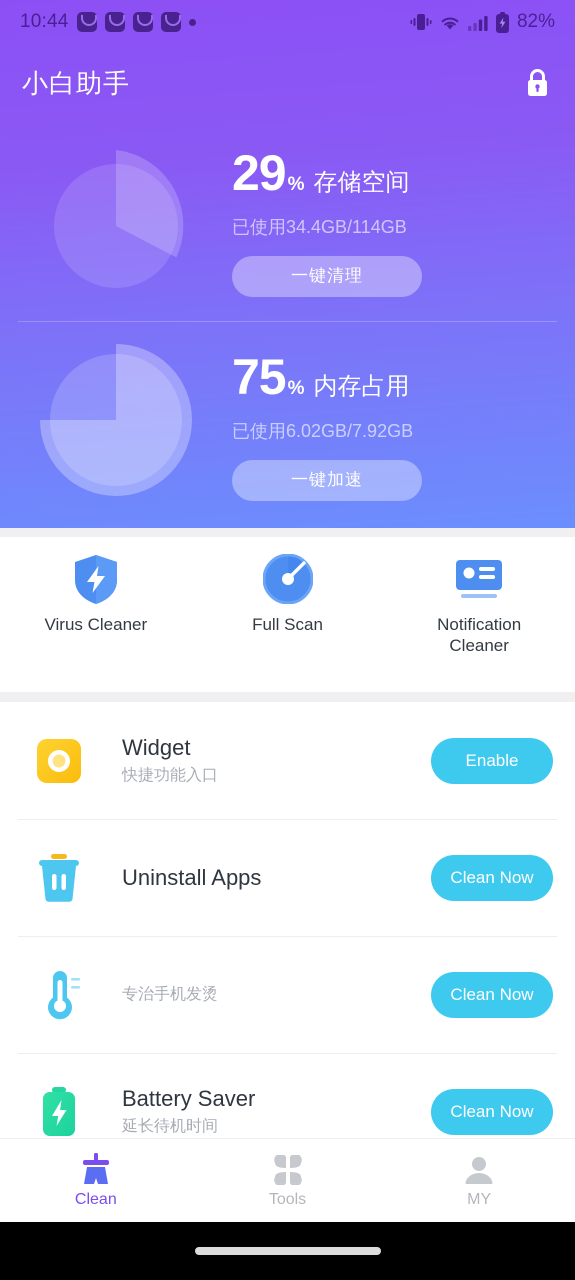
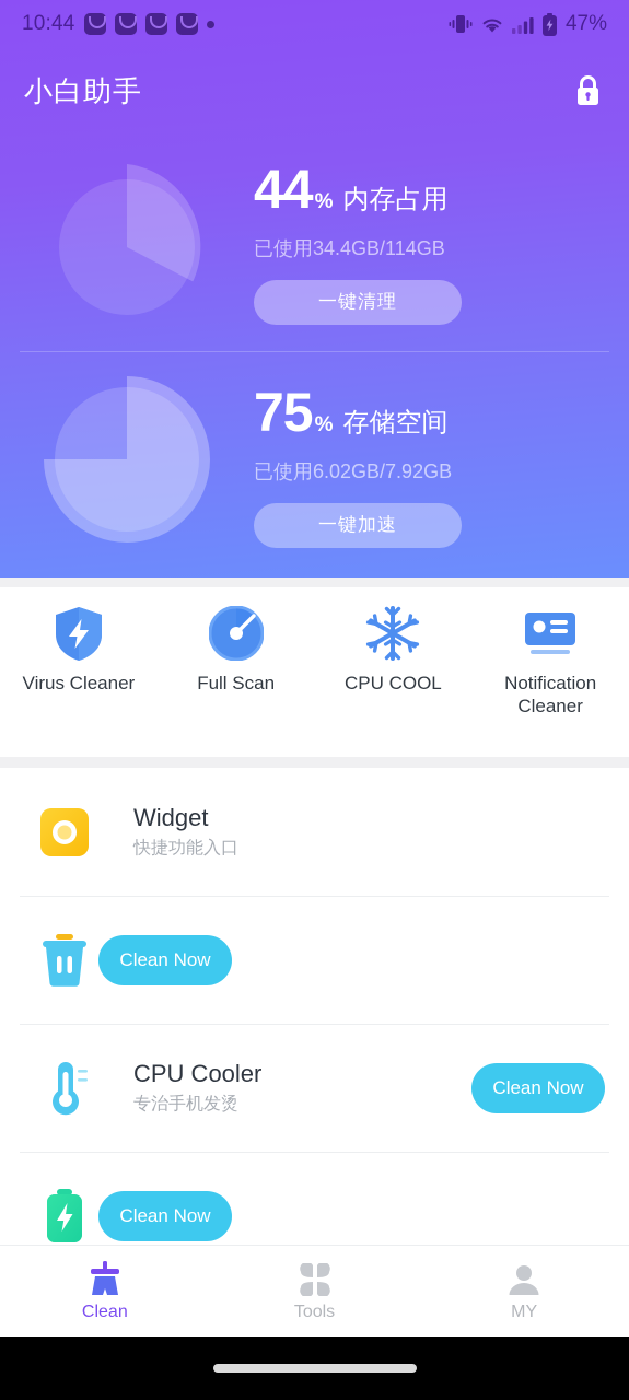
  10:44
- 82%
+ 47%
  小白助手
- 29
+ 44
  %
- 存储空间
+ 内存占用
  已使用34.4GB/114GB
  一键清理
  75
  %
- 内存占用
+ 存储空间
  已使用6.02GB/7.92GB
  一键加速
  Virus Cleaner
  Full Scan
+ CPU COOL
  Notification Cleaner
  Widget
  快捷功能入口
- Enable
- Uninstall Apps
  Clean Now
+ CPU Cooler
  专治手机发烫
  Clean Now
- Battery Saver
- 延长待机时间
  Clean Now
  Clean
  Tools
  MY
